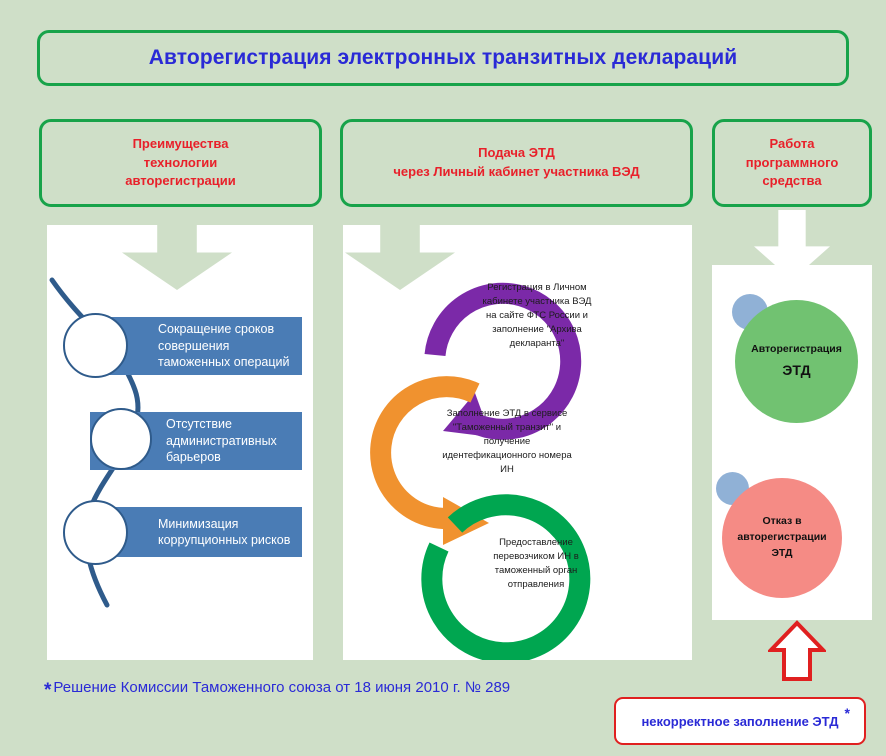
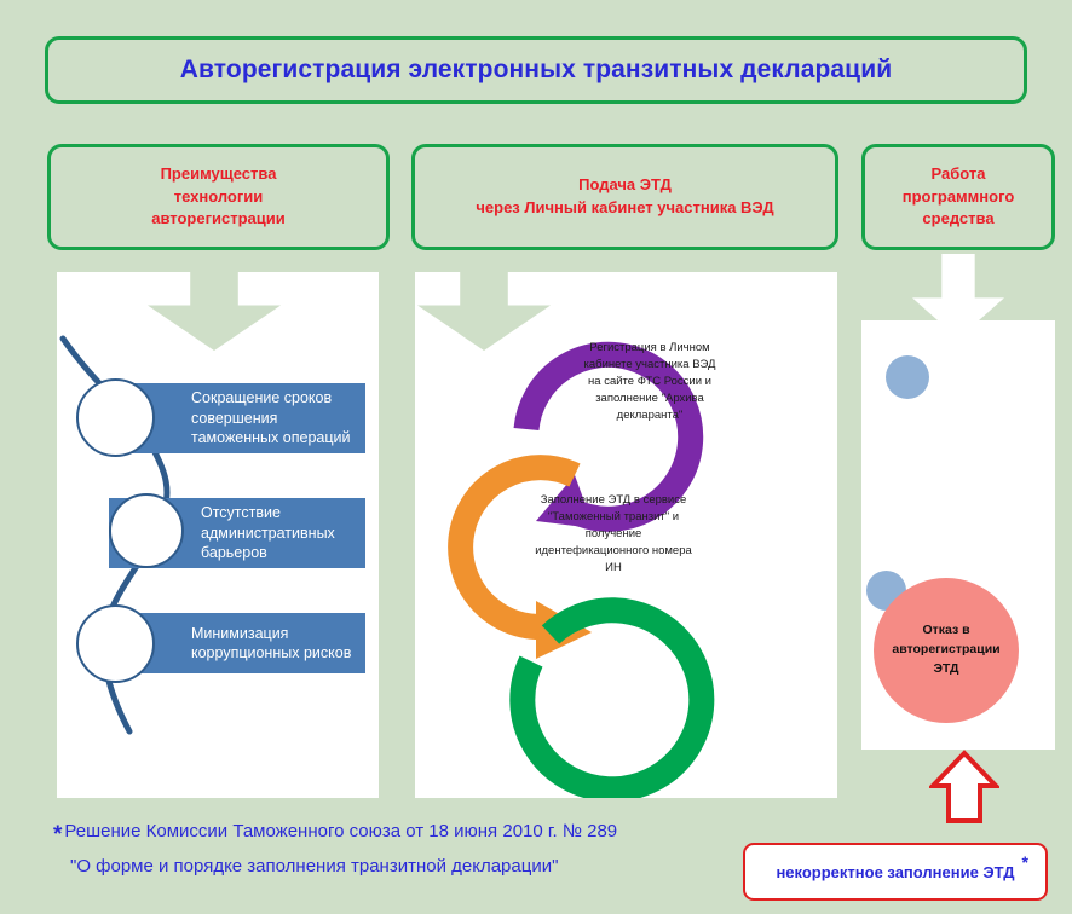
  Авторегистрация электронных транзитных деклараций
  Преимущества
  технологии
  авторегистрации
  Подача ЭТД
  через Личный кабинет участника ВЭД
  Работа
  программного
  средства
  Сокращение сроков совершения таможенных операций
  Отсутствие административных барьеров
  Минимизация коррупционных рисков
  Регистрация в Личном кабинете участника ВЭД на сайте ФТС России и заполнение "Архива декларанта"
  Заполнение ЭТД в сервисе "Таможенный транзит" и получение идентефикационного номера ИН
- Предоставление перевозчиком ИН в таможенный орган отправления
- Авторегистрация
- ЭТД
  Отказ в авторегистрации ЭТД
  *Решение Комиссии Таможенного союза от 18 июня 2010 г. № 289
+ "О форме и порядке заполнения транзитной декларации"
  некорректное заполнение ЭТД
  *
